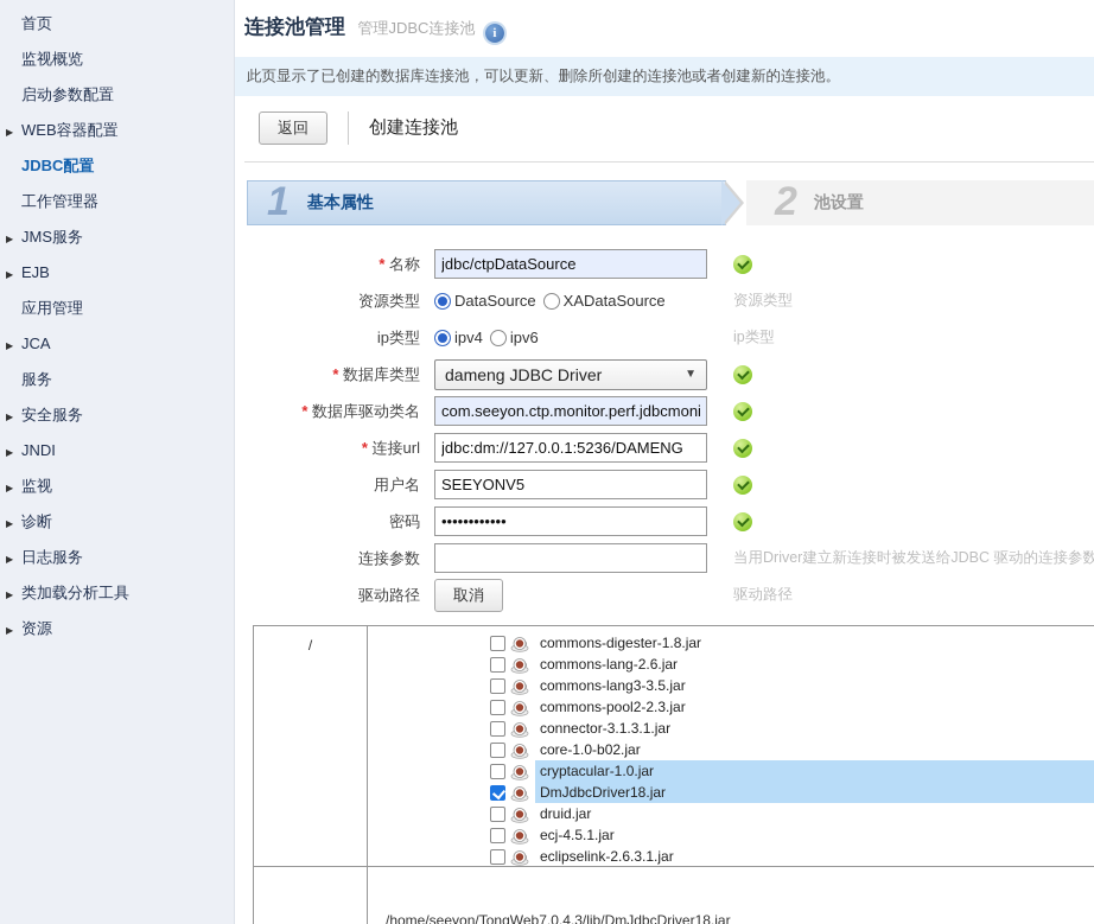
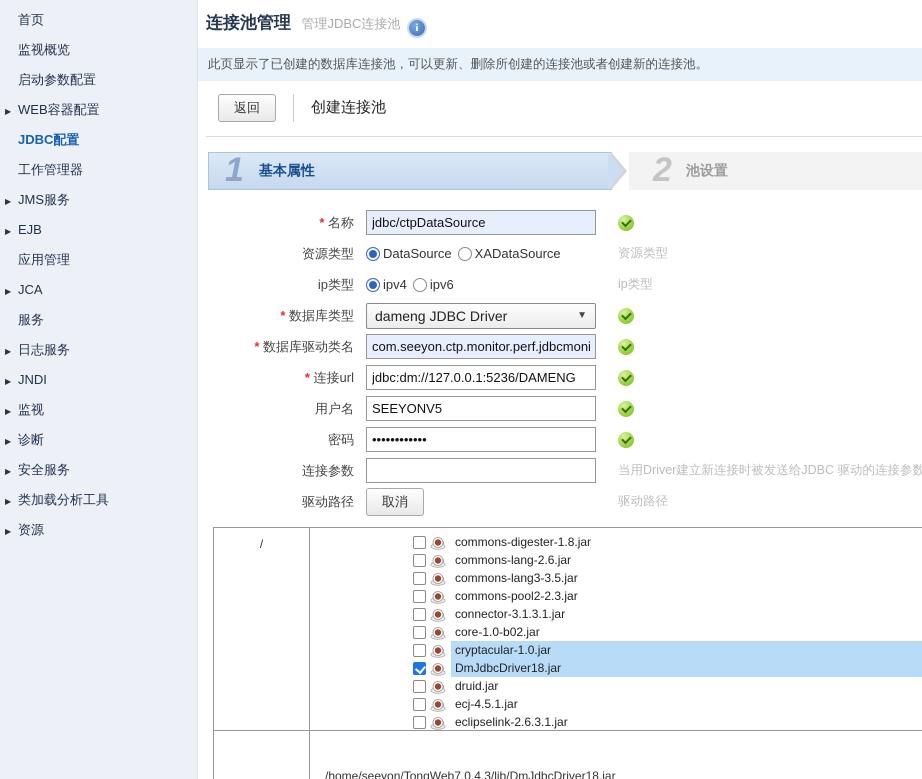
  首页
  监视概览
  启动参数配置
  ▶
  WEB容器配置
  JDBC配置
  工作管理器
  ▶
  JMS服务
  ▶
  EJB
  应用管理
  ▶
  JCA
  服务
  ▶
- 安全服务
+ 日志服务
  ▶
  JNDI
  ▶
  监视
  ▶
  诊断
  ▶
- 日志服务
+ 安全服务
  ▶
  类加载分析工具
  ▶
  资源
  连接池管理 管理JDBC连接池 i
  此页显示了已创建的数据库连接池，可以更新、删除所创建的连接池或者创建新的连接池。
  返回
  创建连接池
  1
  基本属性
  2
  池设置
  名称
  jdbc/ctpDataSource
  资源类型
  DataSource
  XADataSource
  资源类型
  ip类型
  ipv4
  ipv6
  ip类型
  数据库类型
  dameng JDBC Driver
  ▼
  数据库驱动类名
  com.seeyon.ctp.monitor.perf.jdbcmoni
  连接url
  jdbc:dm://127.0.0.1:5236/DAMENG
  用户名
  SEEYONV5
  密码
  ••••••••••••
  连接参数
  当用Driver建立新连接时被发送给JDBC 驱动的连接参数
  驱动路径
  取消
  驱动路径
  /
  commons-digester-1.8.jar
  commons-lang-2.6.jar
  commons-lang3-3.5.jar
  commons-pool2-2.3.jar
  connector-3.1.3.1.jar
  core-1.0-b02.jar
  cryptacular-1.0.jar
  DmJdbcDriver18.jar
  druid.jar
  ecj-4.5.1.jar
  eclipselink-2.6.3.1.jar
  /home/seeyon/TongWeb7.0.4.3/lib/DmJdbcDriver18.jar
